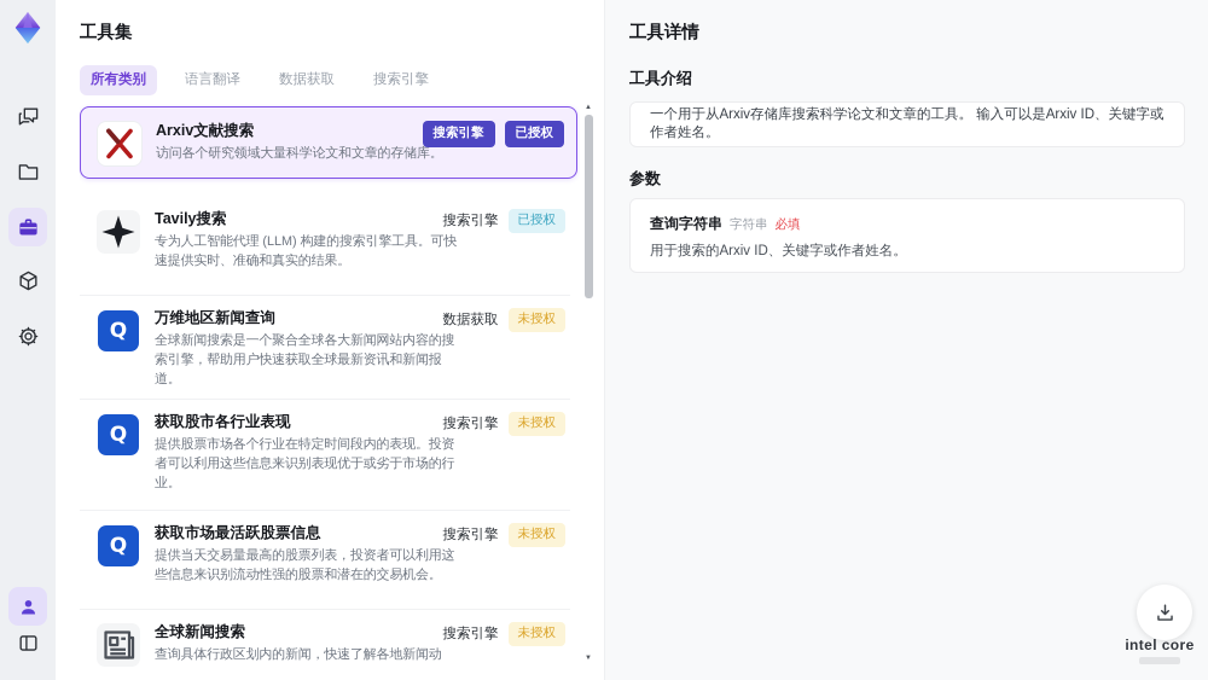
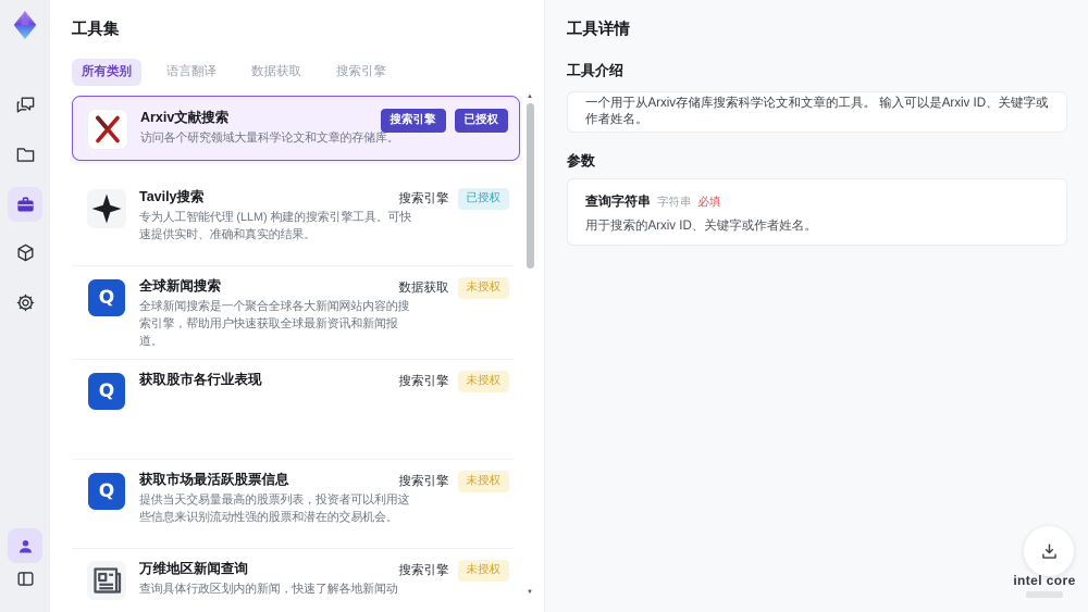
  工具集
  所有类别
  语言翻译
  数据获取
  搜索引擎
  Arxiv文献搜索
  访问各个研究领域大量科学论文和文章的存储库。
  搜索引擎
  已授权
  Tavily搜索
  专为人工智能代理 (LLM) 构建的搜索引擎工具。可快速提供实时、准确和真实的结果。
  搜索引擎
  已授权
  Q
- 万维地区新闻查询
+ 全球新闻搜索
  全球新闻搜索是一个聚合全球各大新闻网站内容的搜索引擎，帮助用户快速获取全球最新资讯和新闻报道。
  数据获取
  未授权
  Q
  获取股市各行业表现
- 提供股票市场各个行业在特定时间段内的表现。投资者可以利用这些信息来识别表现优于或劣于市场的行业。
  搜索引擎
  未授权
  Q
  获取市场最活跃股票信息
  提供当天交易量最高的股票列表，投资者可以利用这些信息来识别流动性强的股票和潜在的交易机会。
  搜索引擎
  未授权
- 全球新闻搜索
+ 万维地区新闻查询
  查询具体行政区划内的新闻，快速了解各地新闻动
  搜索引擎
  未授权
  工具详情
  工具介绍
  一个用于从Arxiv存储库搜索科学论文和文章的工具。 输入可以是Arxiv ID、关键字或作者姓名。
  参数
  查询字符串
  字符串
  必填
  用于搜索的Arxiv ID、关键字或作者姓名。
  intel core
